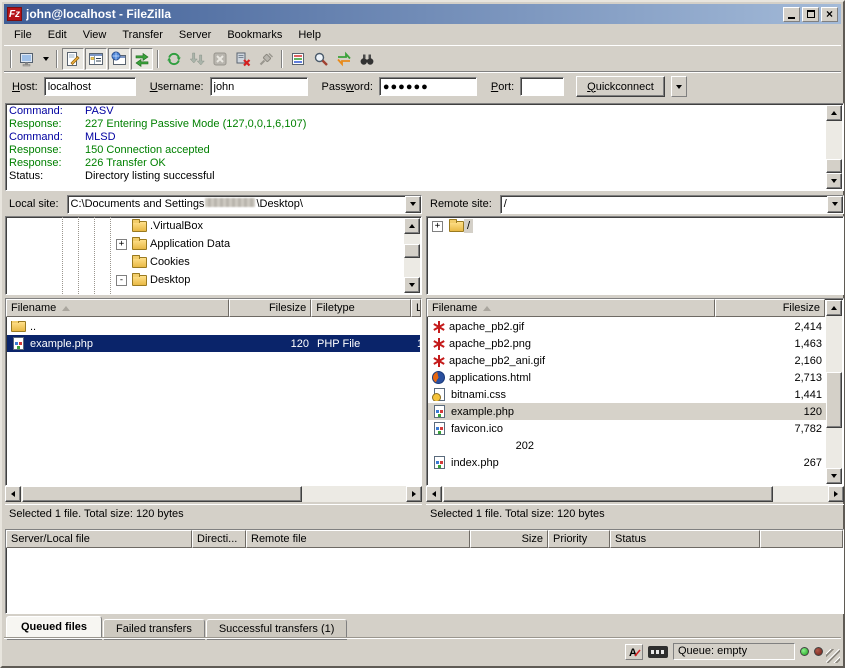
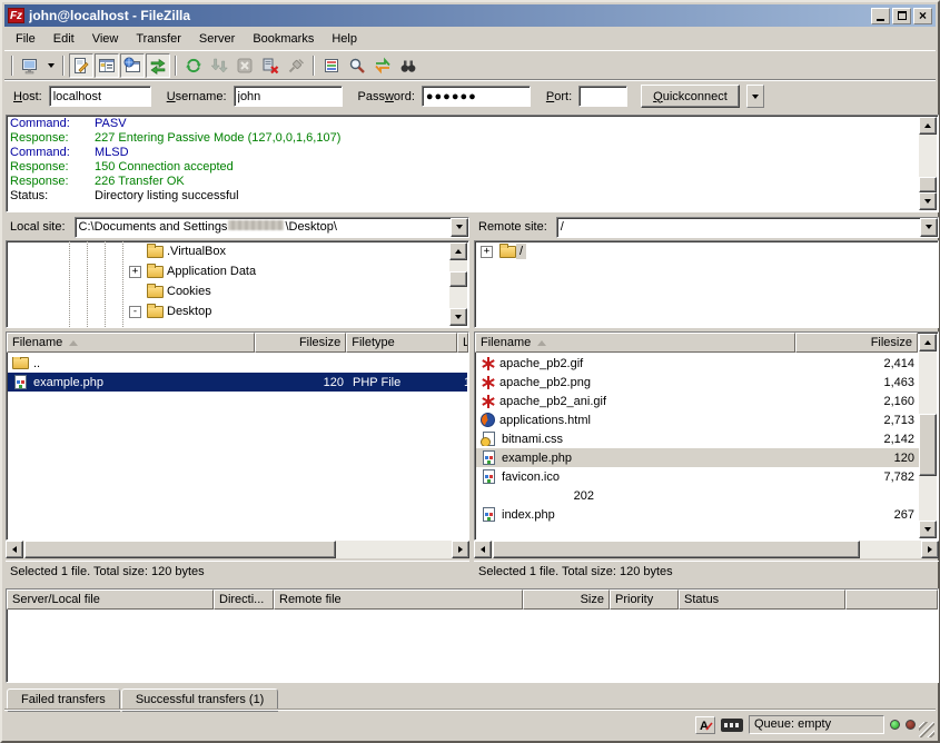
  Fz
  john@localhost - FileZilla
  ×
  File
  Edit
  View
  Transfer
  Server
  Bookmarks
  Help
  Host:
  localhost
  Username:
  john
  Password:
  ●●●●●●
  Port:
  Quickconnect
  Command:
  PASV
  Response:
  227 Entering Passive Mode (127,0,0,1,6,107)
  Command:
  MLSD
  Response:
  150 Connection accepted
  Response:
  226 Transfer OK
  Status:
  Directory listing successful
  Local site:
  C:\Documents and Settings \Desktop\
  Remote site:
  /
  .VirtualBox
  +
  Application Data
  Cookies
  -
  Desktop
  +
  /
  Filename
  Filesize
  Filetype
  L
  ..
  example.php
  120
  PHP File
  1
  Filename
  Filesize
  apache_pb2.gif
  2,414
  apache_pb2.png
  1,463
  apache_pb2_ani.gif
  2,160
  applications.html
  2,713
  bitnami.css
- 1,441
+ 2,142
  example.php
  120
  favicon.ico
  7,782
  202
  index.php
  267
  Selected 1 file. Total size: 120 bytes
  Selected 1 file. Total size: 120 bytes
  Server/Local file
  Directi...
  Remote file
  Size
  Priority
  Status
- Queued files
  Failed transfers
  Successful transfers (1)
  A
  Queue: empty
